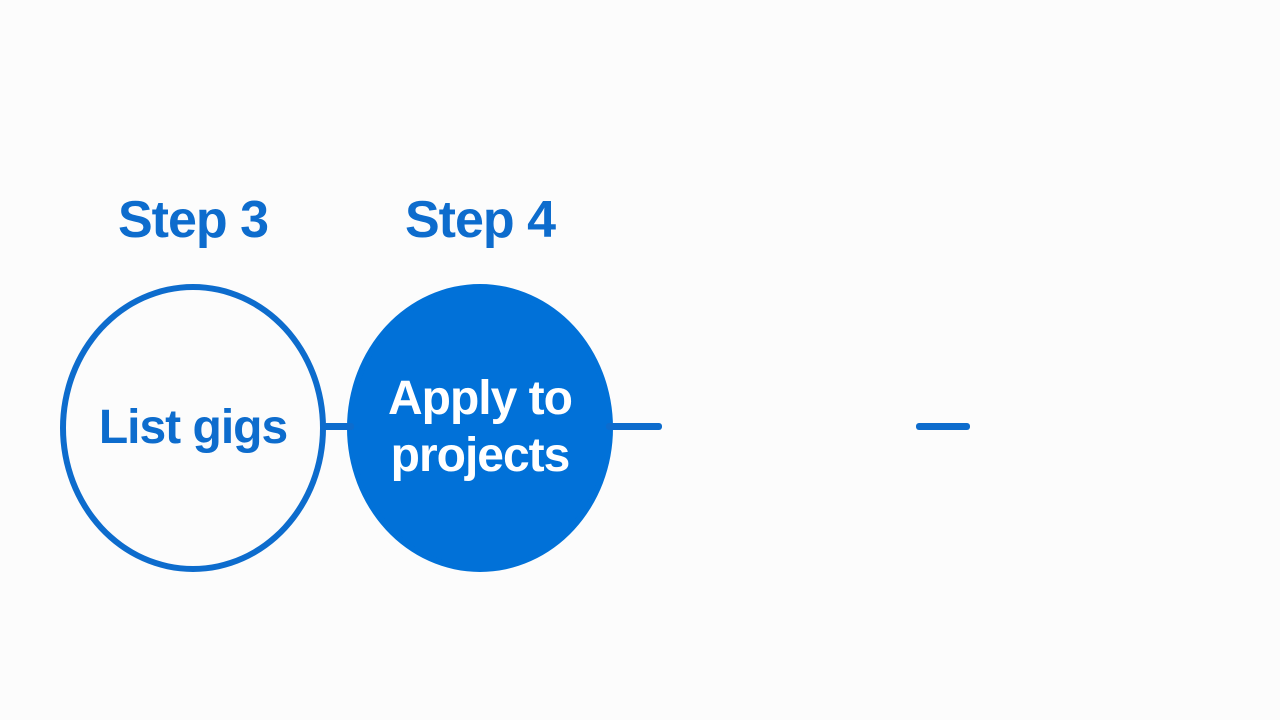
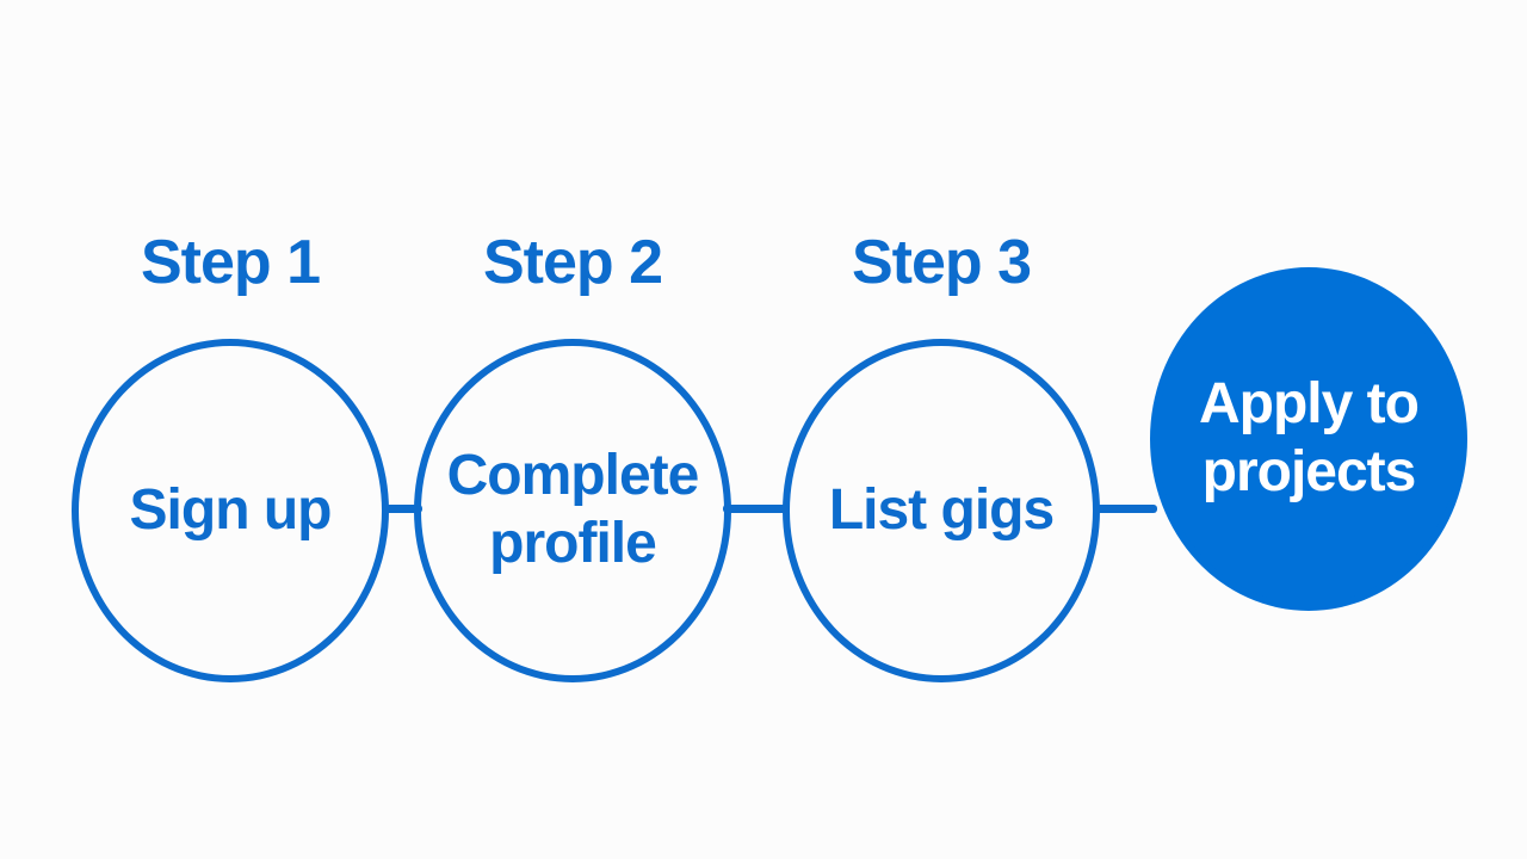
+ Step 1
+ Sign up
+ Step 2
+ Complete profile
  Step 3
  List gigs
- Step 4
  Apply to projects
